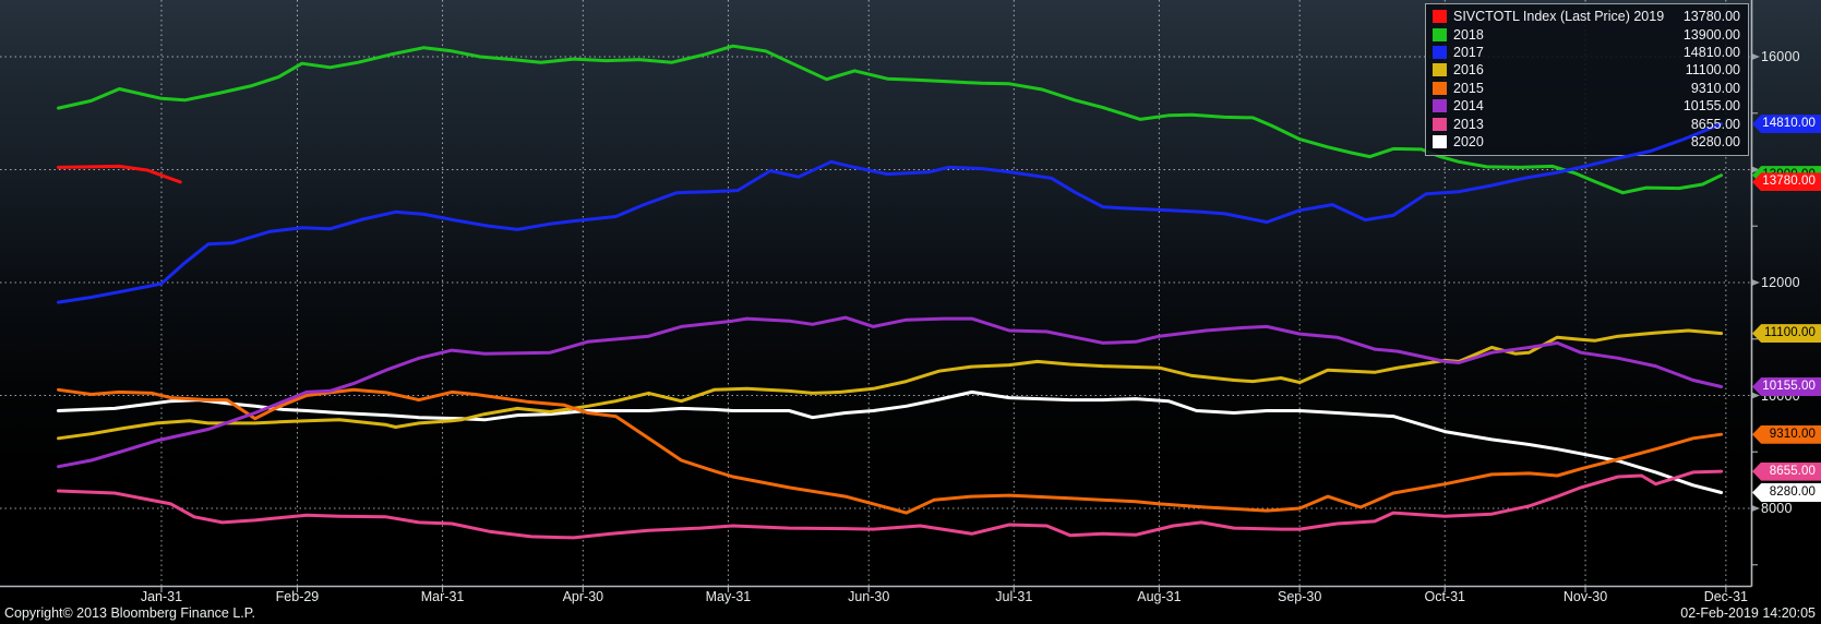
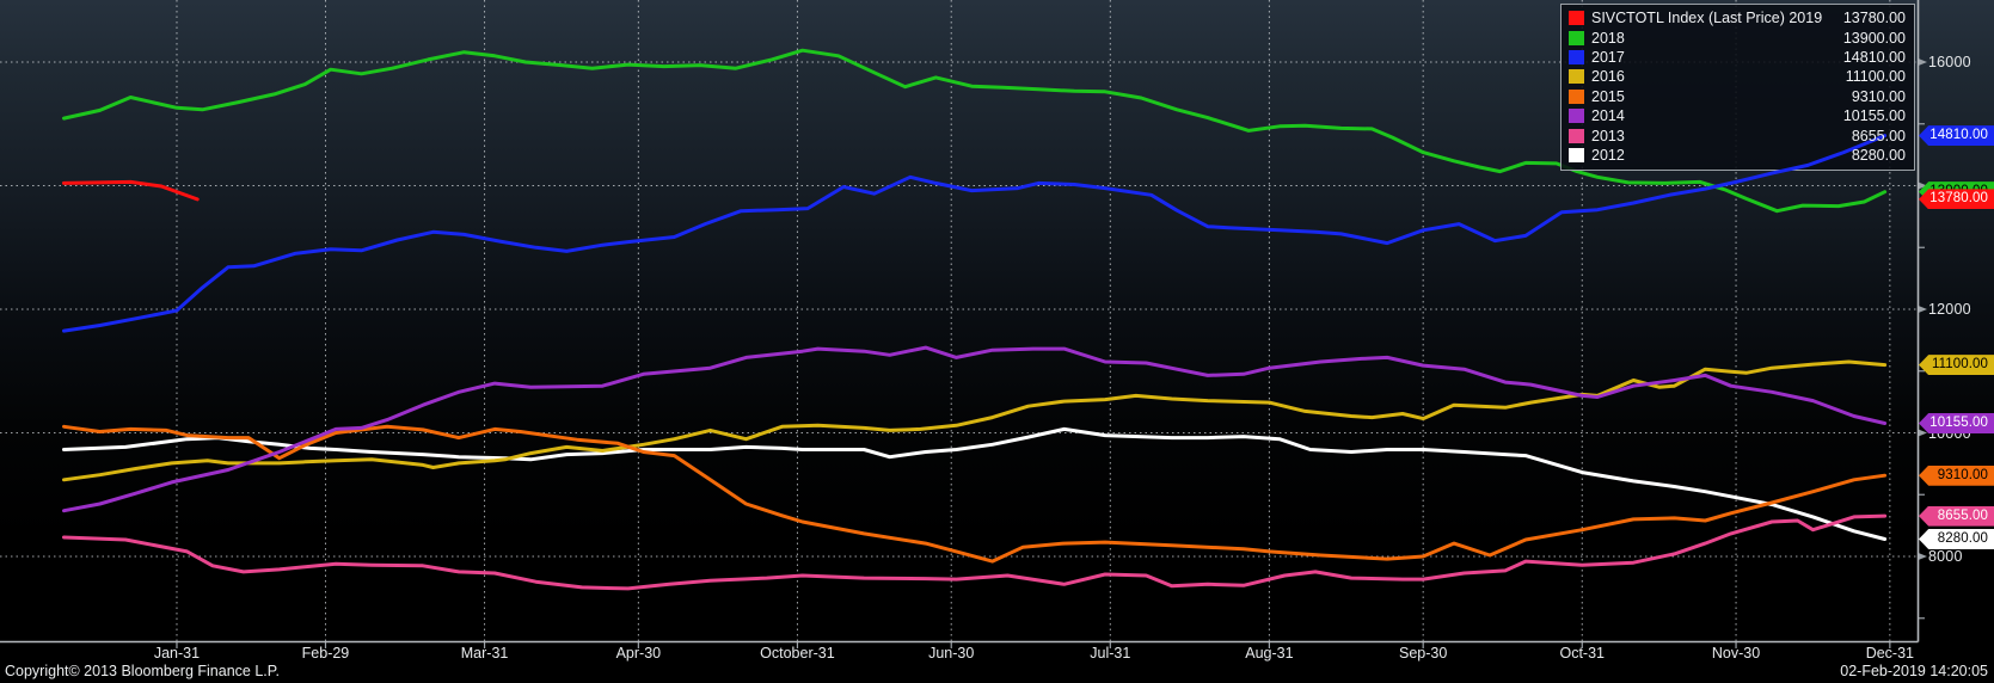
  16000
  12000
  8000
  Jan-31
  Feb-29
  Mar-31
  Apr-30
- May-31
+ October-31
  Jun-30
  Jul-31
  Aug-31
  Sep-30
  Oct-31
  Nov-30
  Dec-31
  14810.00
  13780.00
  11100.00
  10155.00
  9310.00
  8655.00
  8280.00
  SIVCTOTL Index (Last Price) 2019
  13780.00
  2018
  13900.00
  2017
  14810.00
  2016
  11100.00
  2015
  9310.00
  2014
  10155.00
  2013
  8655.00
- 2020
+ 2012
  8280.00
  Copyright© 2013 Bloomberg Finance L.P.
  02-Feb-2019 14:20:05
